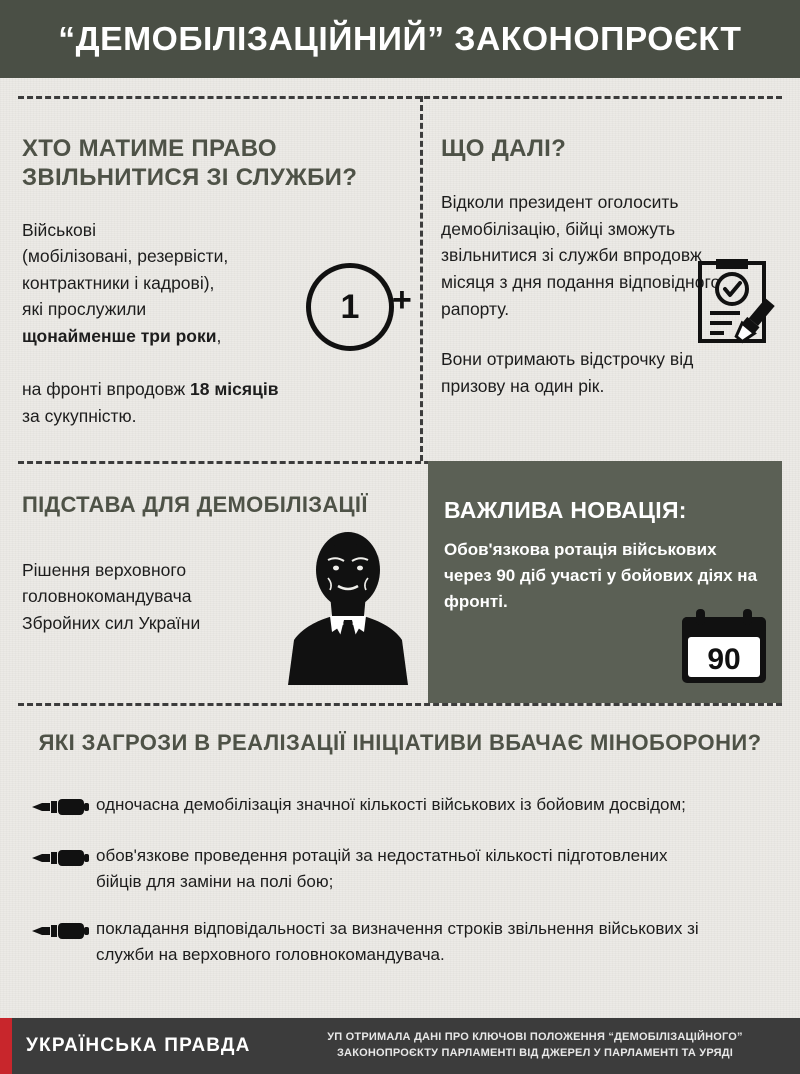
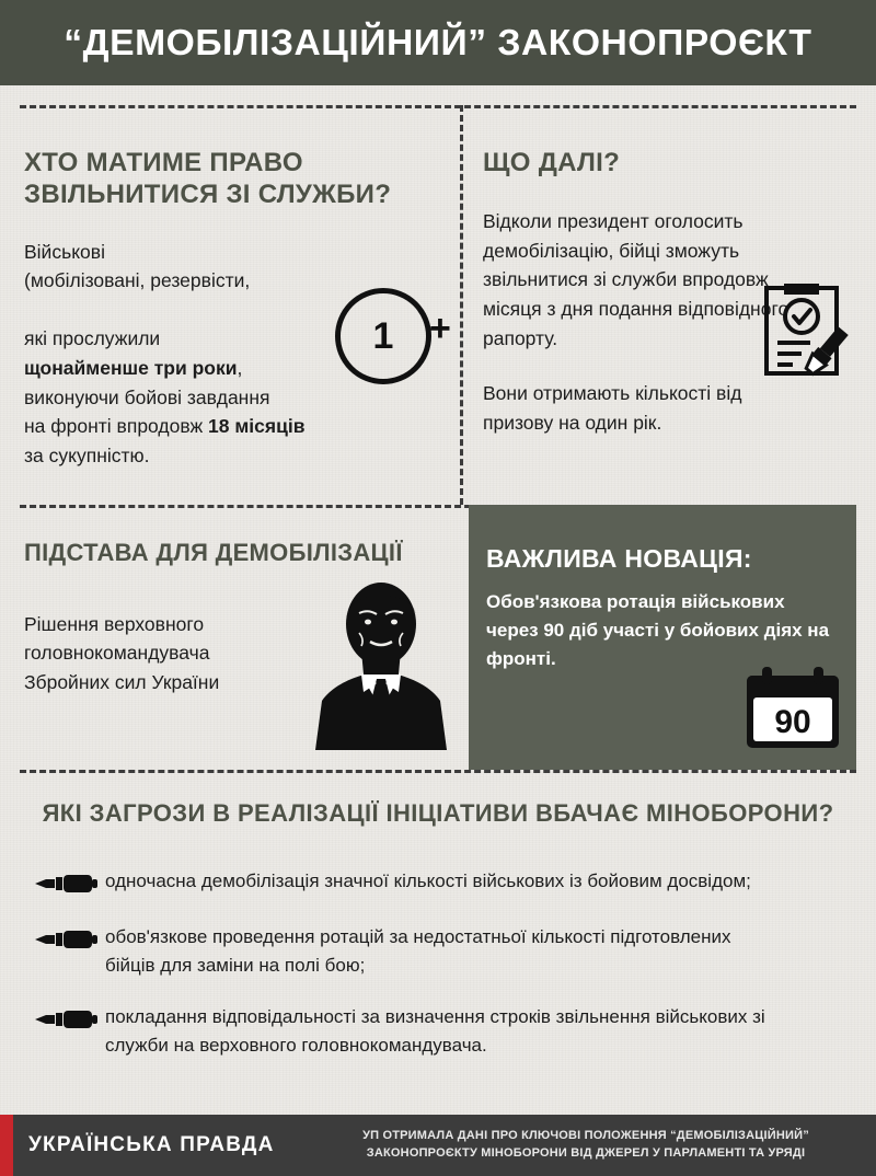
  “ДЕМОБІЛІЗАЦІЙНИЙ” ЗАКОНОПРОЄКТ
  ХТО МАТИМЕ ПРАВО ЗВІЛЬНИТИСЯ ЗІ СЛУЖБИ?
  Військові
  (мобілізовані, резервісти,
- контрактники і кадрові),
  які прослужили
  щонайменше три роки,
+ виконуючи бойові завдання
  на фронті впродовж 18 місяців
  за сукупністю.
  1
  +
  ЩО ДАЛІ?
  Відколи президент оголосить демобілізацію, бійці зможуть звільнитися зі служби впродовж місяця з дня подання відповіднго рапорту.
- Вони отримають відстрочку від призову на один рік.
+ Вони отримають кількості від призову на один рік.
  ПІДСТАВА ДЛЯ ДЕМОБІЛІЗАЦІЇ
  Рішення верховного головнокомандувача Збройних сил України
  ВАЖЛИВА НОВАЦІЯ:
  Обов'язкова ротація військових через 90 діб участі у бойових діях на фронті.
  90
  ЯКІ ЗАГРОЗИ В РЕАЛІЗАЦІЇ ІНІЦІАТИВИ ВБАЧАЄ МІНОБОРОНИ?
  одночасна демобілізація значної кількості військових із бойовим досвідом;
  обов'язкове проведення ротацій за недостатньої кількості підготовлених бійців для заміни на полі бою;
  покладання відповідальності за визначення строків звільнення військових зі служби на верховного головнокомандувача.
  УКРАЇНСЬКА ПРАВДА
- УП ОТРИМАЛА ДАНІ ПРО КЛЮЧОВІ ПОЛОЖЕННЯ “ДЕМОБІЛІЗАЦІЙНОГО”
+ УП ОТРИМАЛА ДАНІ ПРО КЛЮЧОВІ ПОЛОЖЕННЯ “ДЕМОБІЛІЗАЦІЙНИЙ”
- ЗАКОНОПРОЄКТУ ПАРЛАМЕНТІ ВІД ДЖЕРЕЛ У ПАРЛАМЕНТІ ТА УРЯДІ
+ ЗАКОНОПРОЄКТУ МІНОБОРОНИ ВІД ДЖЕРЕЛ У ПАРЛАМЕНТІ ТА УРЯДІ
